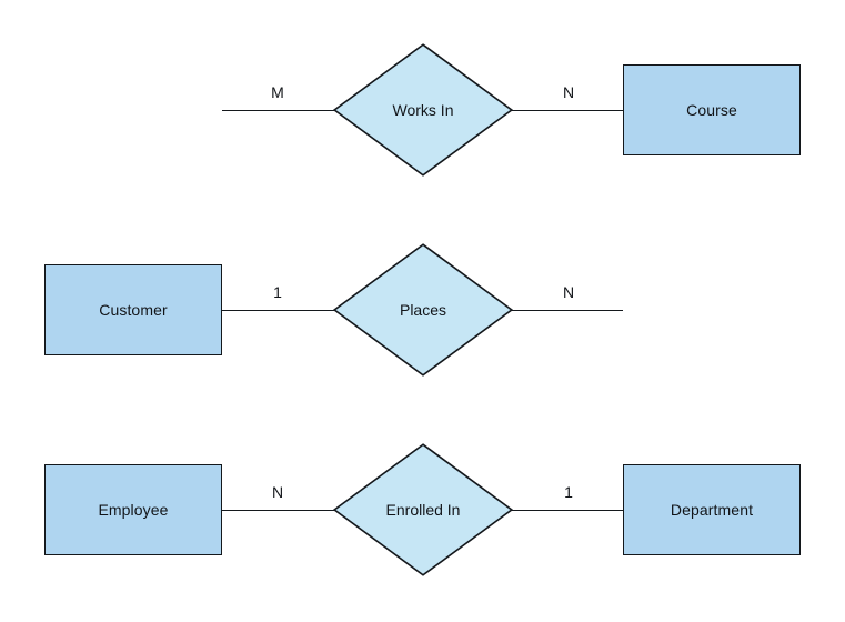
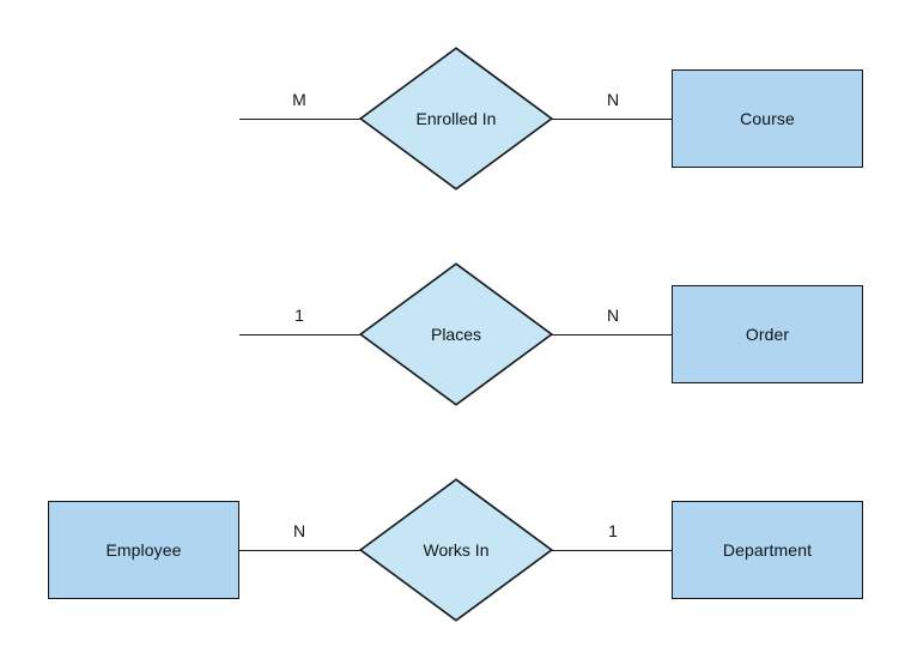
  M
- Works In
+ Enrolled In
  N
  Course
- Customer
  1
  Places
  N
+ Order
  Employee
  N
- Enrolled In
+ Works In
  1
  Department
